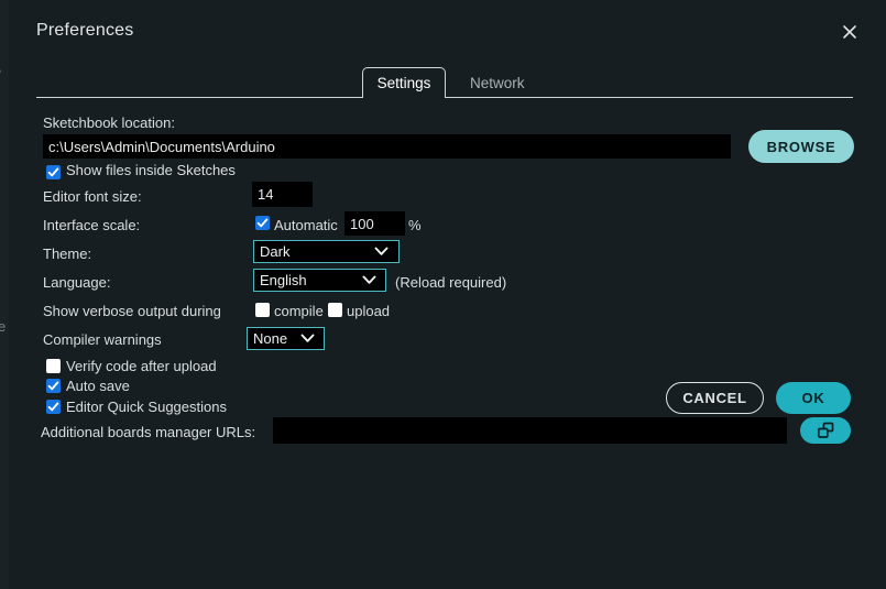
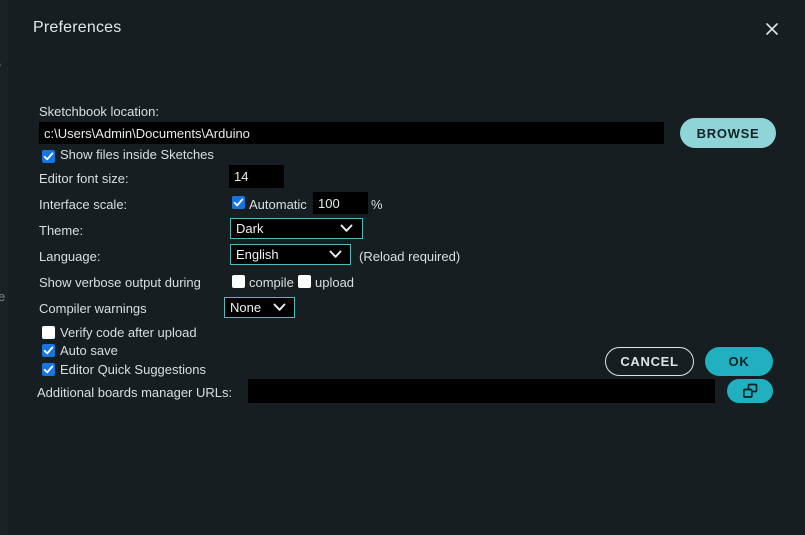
  e
  Preferences
- Settings
- Network
  Sketchbook location:
  c:\Users\Admin\Documents\Arduino
  BROWSE
  Show files inside Sketches
  Editor font size:
  14
  Interface scale:
  Automatic
  100
  %
  Theme:
  Dark
  Language:
  English
  (Reload required)
  Show verbose output during
  compile
  upload
  Compiler warnings
  None
  Verify code after upload
  Auto save
  Editor Quick Suggestions
  Additional boards manager URLs:
  CANCEL
  OK
